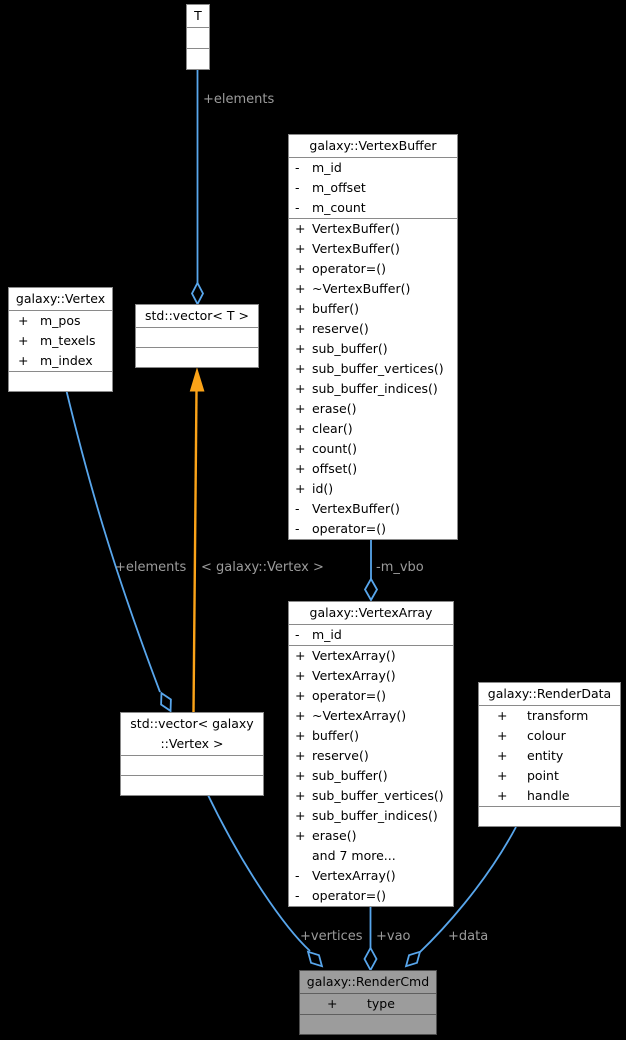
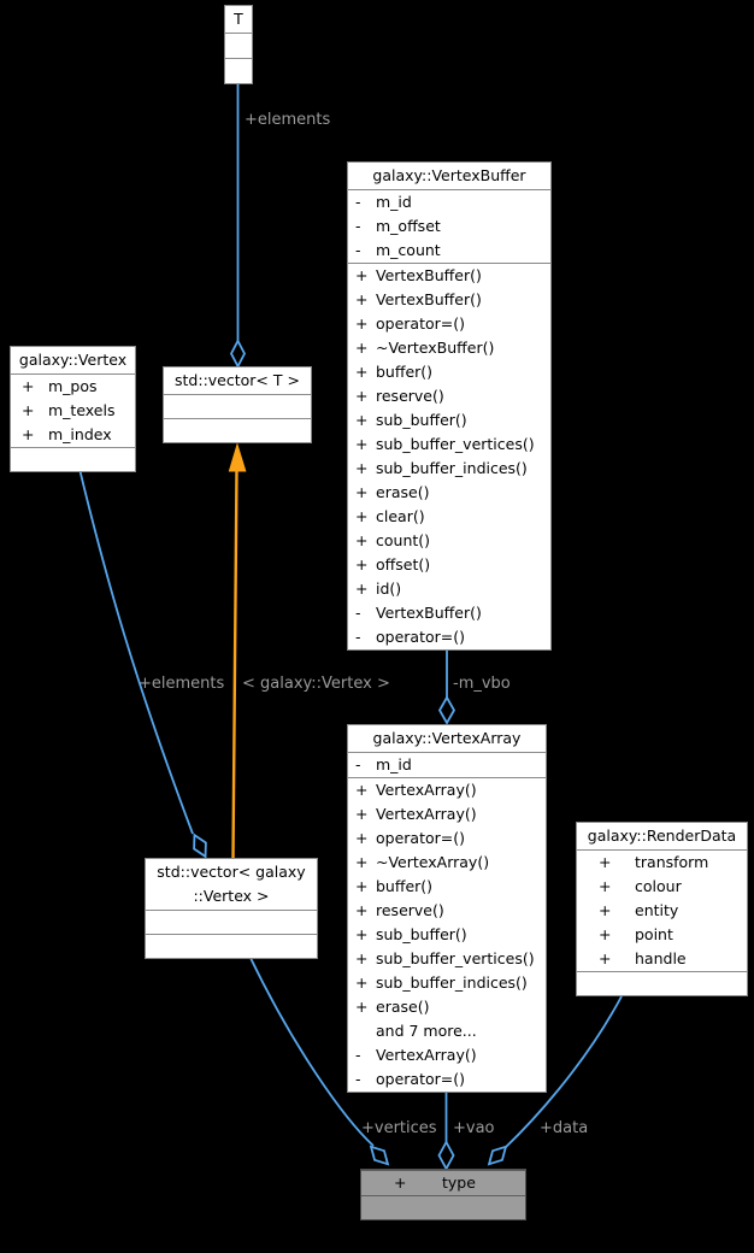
  +elements
  +elements
  < galaxy::Vertex >
  -m_vbo
  +vertices
  +vao
  +data
  T
  galaxy::Vertex
  +
  m_pos
  +
  m_texels
  +
  m_index
  std::vector< T >
  galaxy::VertexBuffer
  -
  m_id
  -
  m_offset
  -
  m_count
  +
  VertexBuffer()
  +
  VertexBuffer()
  +
  operator=()
  +
  ~VertexBuffer()
  +
  buffer()
  +
  reserve()
  +
  sub_buffer()
  +
  sub_buffer_vertices()
  +
  sub_buffer_indices()
  +
  erase()
  +
  clear()
  +
  count()
  +
  offset()
  +
  id()
  -
  VertexBuffer()
  -
  operator=()
  std::vector< galaxy
  ::Vertex >
  galaxy::VertexArray
  -
  m_id
  +
  VertexArray()
  +
  VertexArray()
  +
  operator=()
  +
  ~VertexArray()
  +
  buffer()
  +
  reserve()
  +
  sub_buffer()
  +
  sub_buffer_vertices()
  +
  sub_buffer_indices()
  +
  erase()
  and 7 more...
  -
  VertexArray()
  -
  operator=()
  galaxy::RenderData
  +
  transform
  +
  colour
  +
  entity
  +
  point
  +
  handle
- galaxy::RenderCmd
  +
  type
